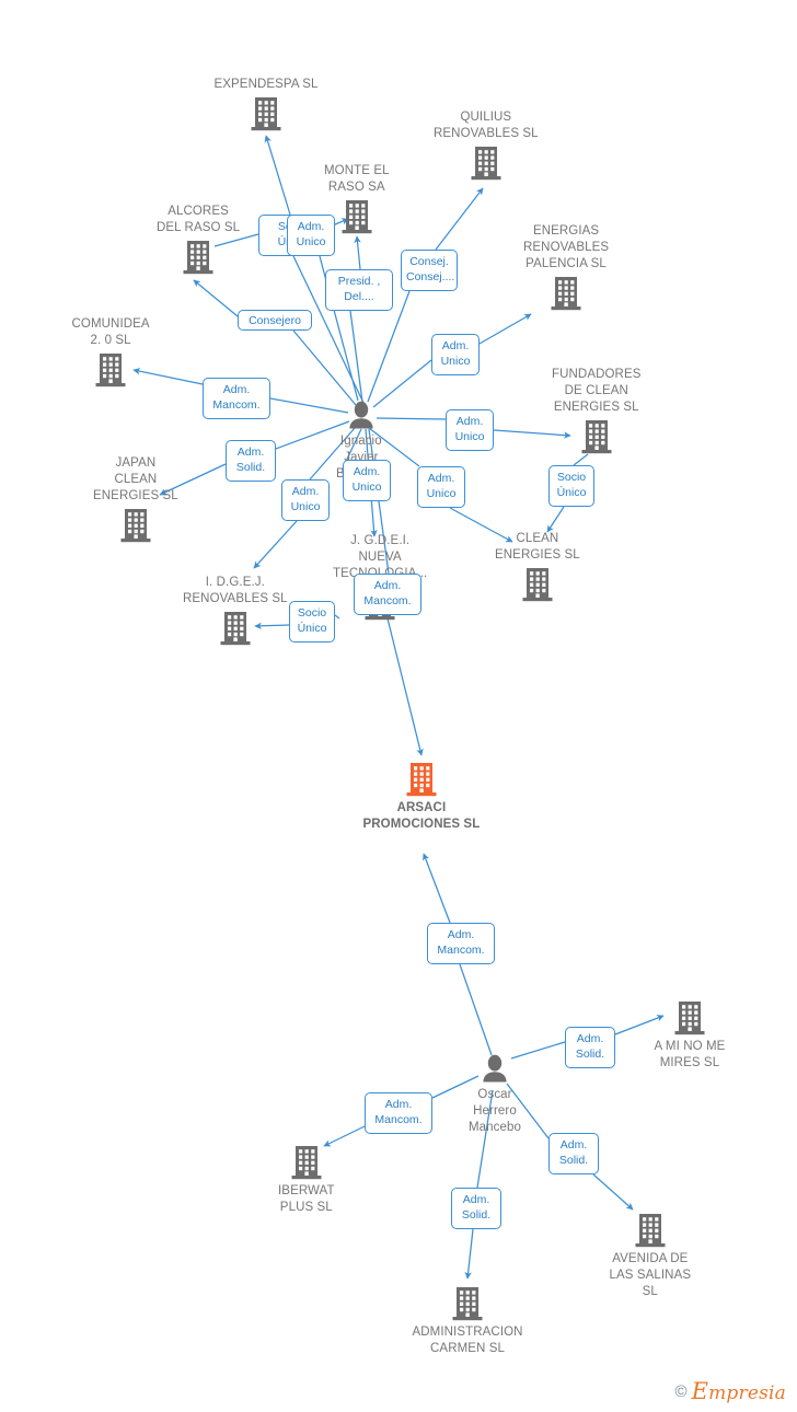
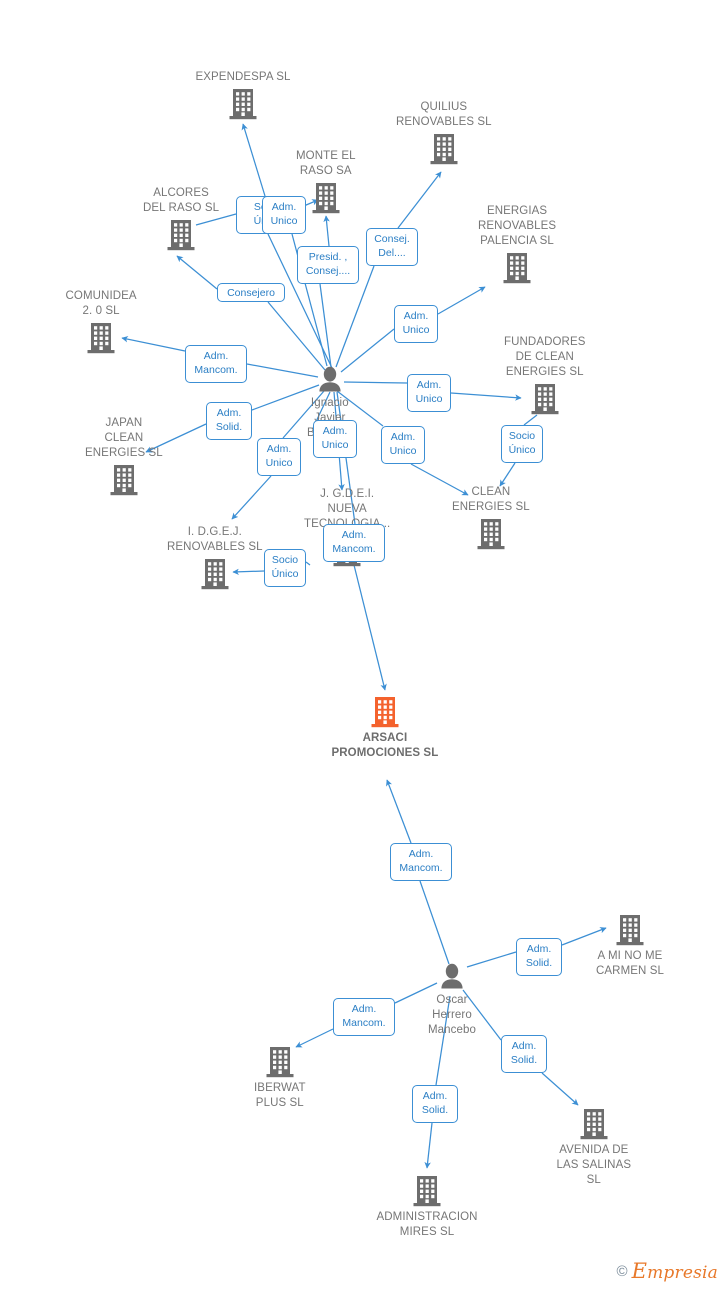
  EXPENDESPA SL
  QUILIUS
  RENOVABLES SL
  MONTE EL
  RASO SA
  ALCORES
  DEL RASO SL
  ENERGIAS
  RENOVABLES
  PALENCIA SL
  COMUNIDEA
  2. 0 SL
  FUNDADORES
  DE CLEAN
  ENERGIES SL
  JAPAN
  CLEAN
  ENERGIES SL
  CLEAN
  ENERGIES SL
  J. G.D.E.I.
  NUEVA
  I. D.G.E.J.
  RENOVABLES SL
  ARSACI
  PROMOCIONES SL
  A MI NO ME
- MIRES SL
+ CARMEN SL
  IBERWAT
  PLUS SL
  AVENIDA DE
  LAS SALINAS
  SL
  ADMINISTRACION
- CARMEN SL
+ MIRES SL
  Ignacio
  Javier
  Oscar
  Herrero
  Mancebo
  Adm.
  Unico
  Consej.
- Consej....
+ Del....
  Presid. ,
- Del....
+ Consej....
  Consejero
  Adm.
  Unico
  Adm.
  Mancom.
  Adm.
  Unico
  Adm.
  Solid.
  Adm.
  Unico
  Adm.
  Unico
  Socio
  Único
  Adm.
  Unico
  Adm.
  Mancom.
  Socio
  Único
  Adm.
  Mancom.
  Adm.
  Solid.
  Adm.
  Mancom.
  Adm.
  Solid.
  Adm.
  Solid.
  ©
  Empresia
